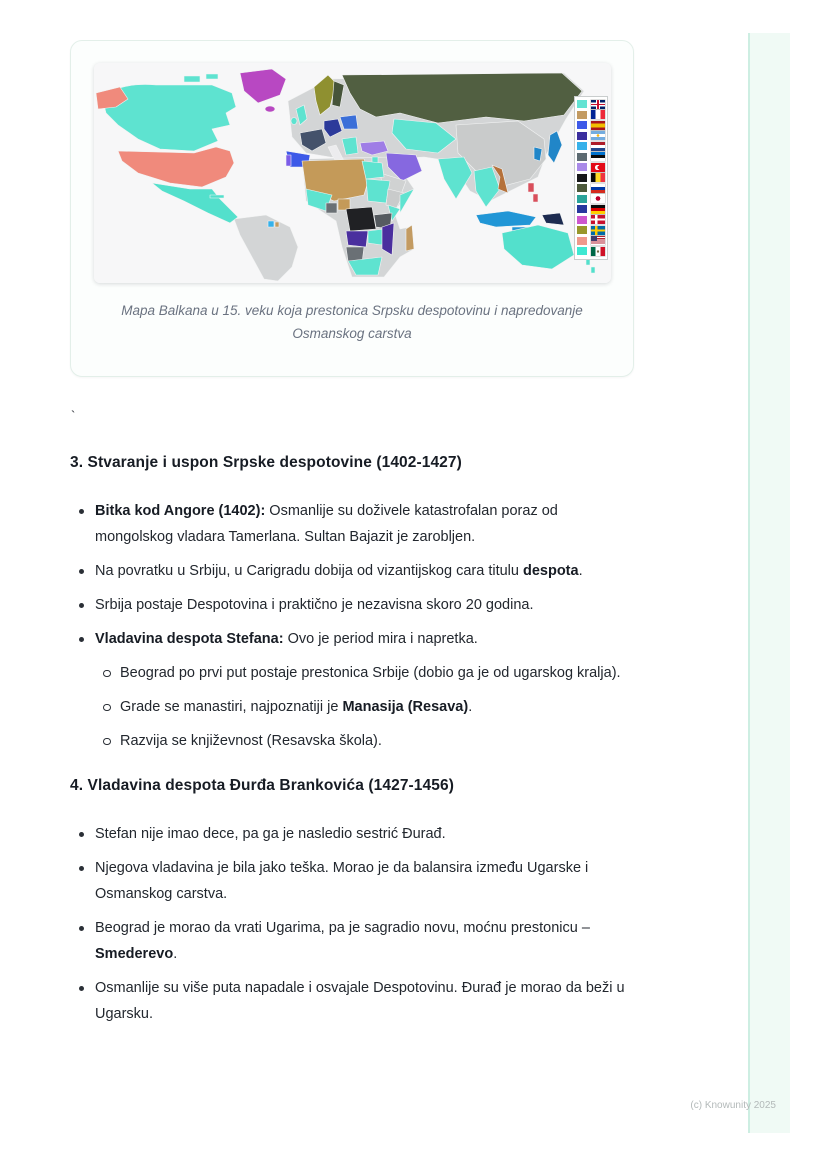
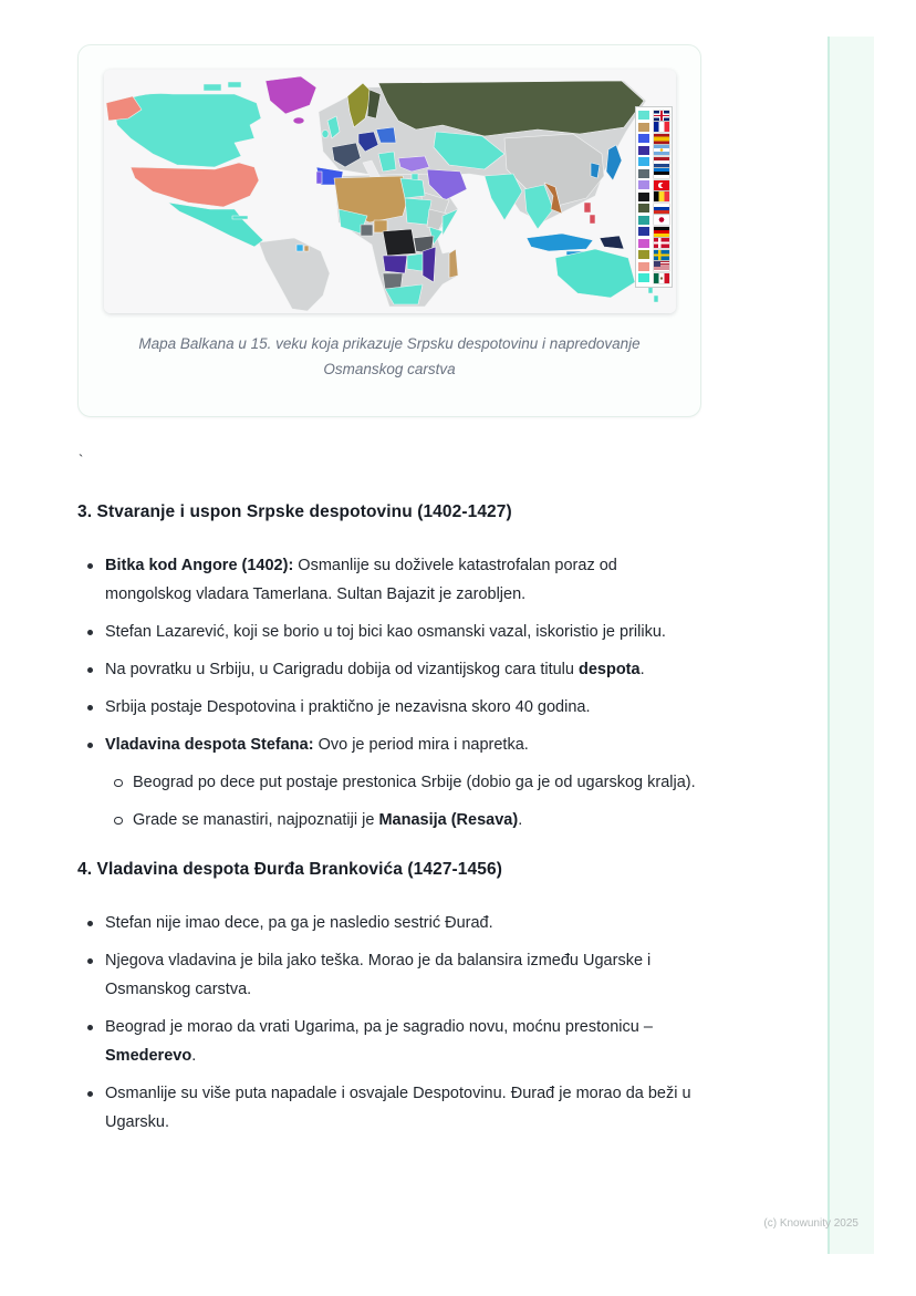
- Mapa Balkana u 15. veku koja prestonica Srpsku despotovinu i napredovanje Osmanskog carstva
+ Mapa Balkana u 15. veku koja prikazuje Srpsku despotovinu i napredovanje Osmanskog carstva
  `
- 3. Stvaranje i uspon Srpske despotovine (1402-1427)
+ 3. Stvaranje i uspon Srpske despotovinu (1402-1427)
  Bitka kod Angore (1402): Osmanlije su doživele katastrofalan poraz od mongolskog vladara Tamerlana. Sultan Bajazit je zarobljen.
+ Stefan Lazarević, koji se borio u toj bici kao osmanski vazal, iskoristio je priliku.
  Na povratku u Srbiju, u Carigradu dobija od vizantijskog cara titulu despota.
- Srbija postaje Despotovina i praktično je nezavisna skoro 20 godina.
+ Srbija postaje Despotovina i praktično je nezavisna skoro 40 godina.
  Vladavina despota Stefana: Ovo je period mira i napretka.
- Beograd po prvi put postaje prestonica Srbije (dobio ga je od ugarskog kralja).
+ Beograd po dece put postaje prestonica Srbije (dobio ga je od ugarskog kralja).
  Grade se manastiri, najpoznatiji je Manasija (Resava).
- Razvija se književnost (Resavska škola).
  4. Vladavina despota Đurđa Brankovića (1427-1456)
  Stefan nije imao dece, pa ga je nasledio sestrić Đurađ.
  Njegova vladavina je bila jako teška. Morao je da balansira između Ugarske i Osmanskog carstva.
  Beograd je morao da vrati Ugarima, pa je sagradio novu, moćnu prestonicu – Smederevo.
  Osmanlije su više puta napadale i osvajale Despotovinu. Đurađ je morao da beži u Ugarsku.
  (c) Knowunity 2025
